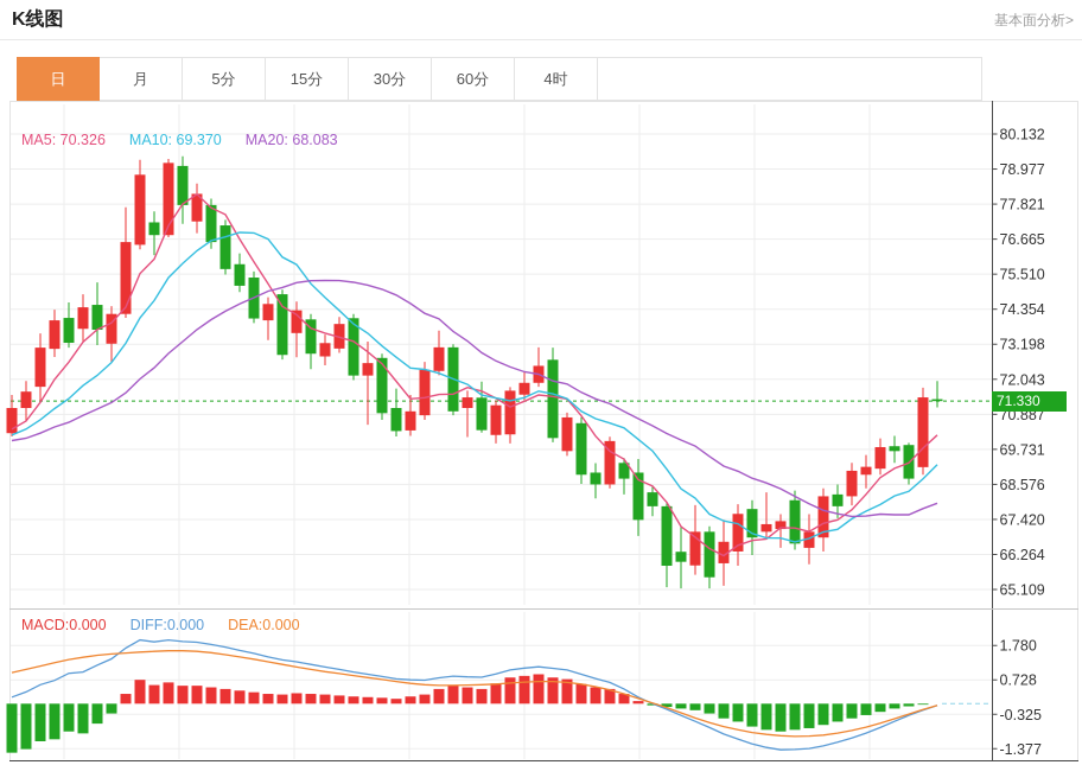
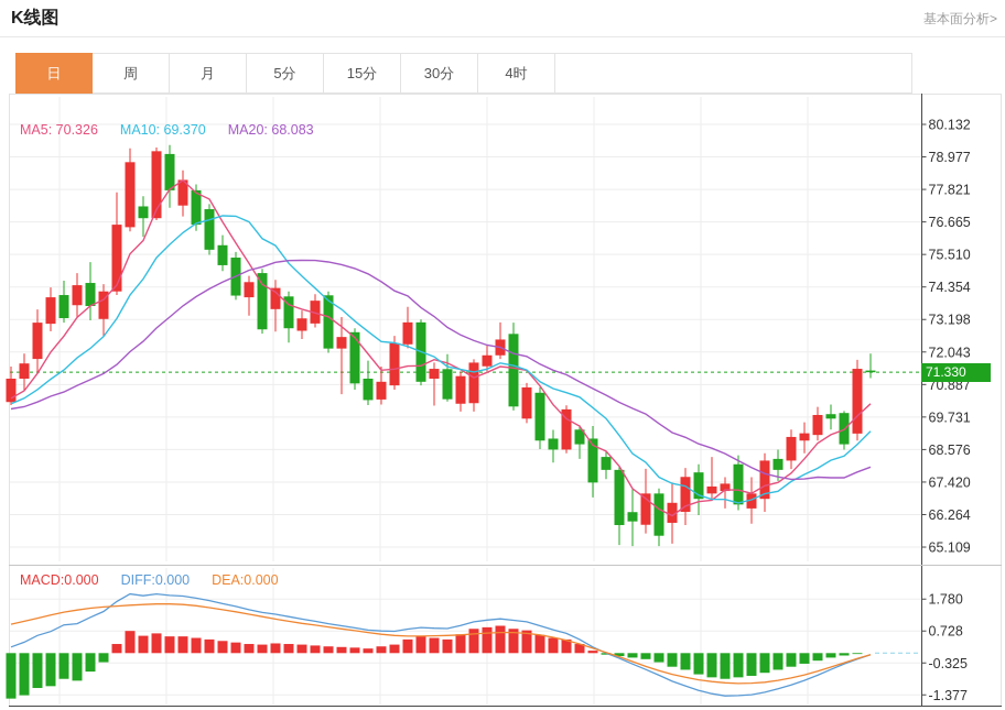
  K线图
  基本面分析>
  日
+ 周
  月
  5分
  15分
  30分
- 60分
  4时
  80.132
  78.977
  77.821
  76.665
  75.510
  74.354
  73.198
  72.043
  70.887
  69.731
  68.576
  67.420
  66.264
  65.109
  1.780
  0.728
  -0.325
  -1.377
  MA5: 70.326 MA10: 69.370 MA20: 68.083
  MACD:0.000 DIFF:0.000 DEA:0.000
  71.330
